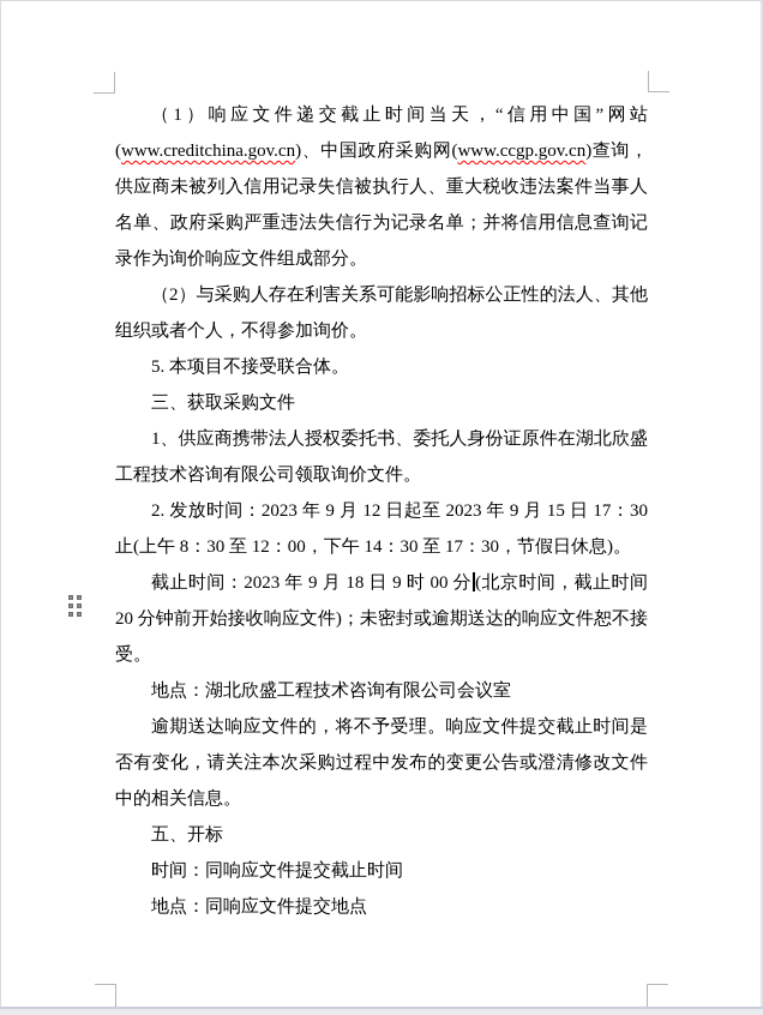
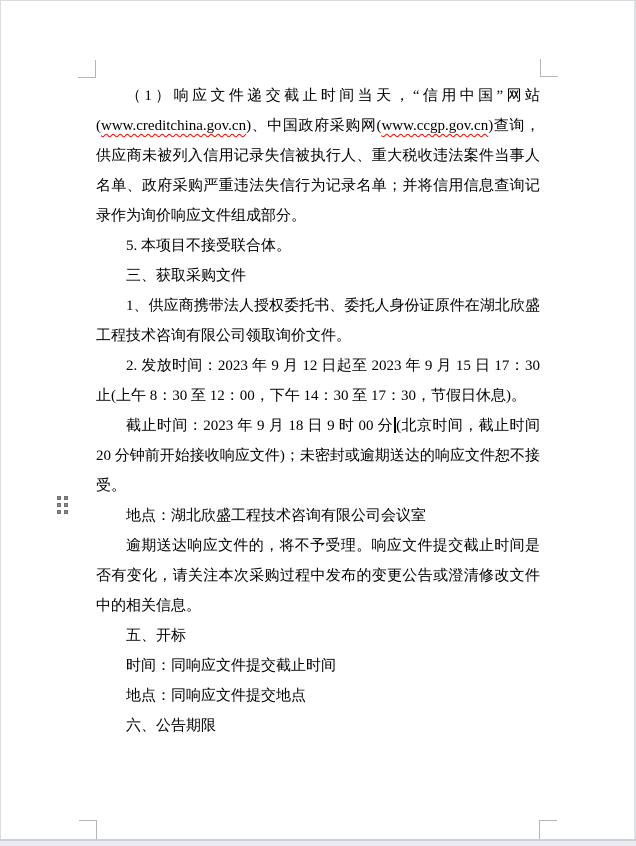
  （1）响应文件递交截止时间当天，“信用中国”网站(www.creditchina.gov.cn)、中国政府采购网(www.ccgp.gov.cn)查询，供应商未被列入信用记录失信被执行人、重大税收违法案件当事人名单、政府采购严重违法失信行为记录名单；并将信用信息查询记录作为询价响应文件组成部分。
- （2）与采购人存在利害关系可能影响招标公正性的法人、其他组织或者个人，不得参加询价。
  5. 本项目不接受联合体。
  三、获取采购文件
  1、供应商携带法人授权委托书、委托人身份证原件在湖北欣盛工程技术咨询有限公司领取询价文件。
  2. 发放时间：2023 年 9 月 12 日起至 2023 年 9 月 15 日 17：30止(上午 8：30 至 12：00，下午 14：30 至 17：30，节假日休息)。
  截止时间：2023 年 9 月 18 日 9 时 00 分 (北京时间，截止时间 20 分钟前开始接收响应文件)；未密封或逾期送达的响应文件恕不接受。
  地点：湖北欣盛工程技术咨询有限公司会议室
  逾期送达响应文件的，将不予受理。响应文件提交截止时间是否有变化，请关注本次采购过程中发布的变更公告或澄清修改文件中的相关信息。
  五、开标
  时间：同响应文件提交截止时间
  地点：同响应文件提交地点
+ 六、公告期限
